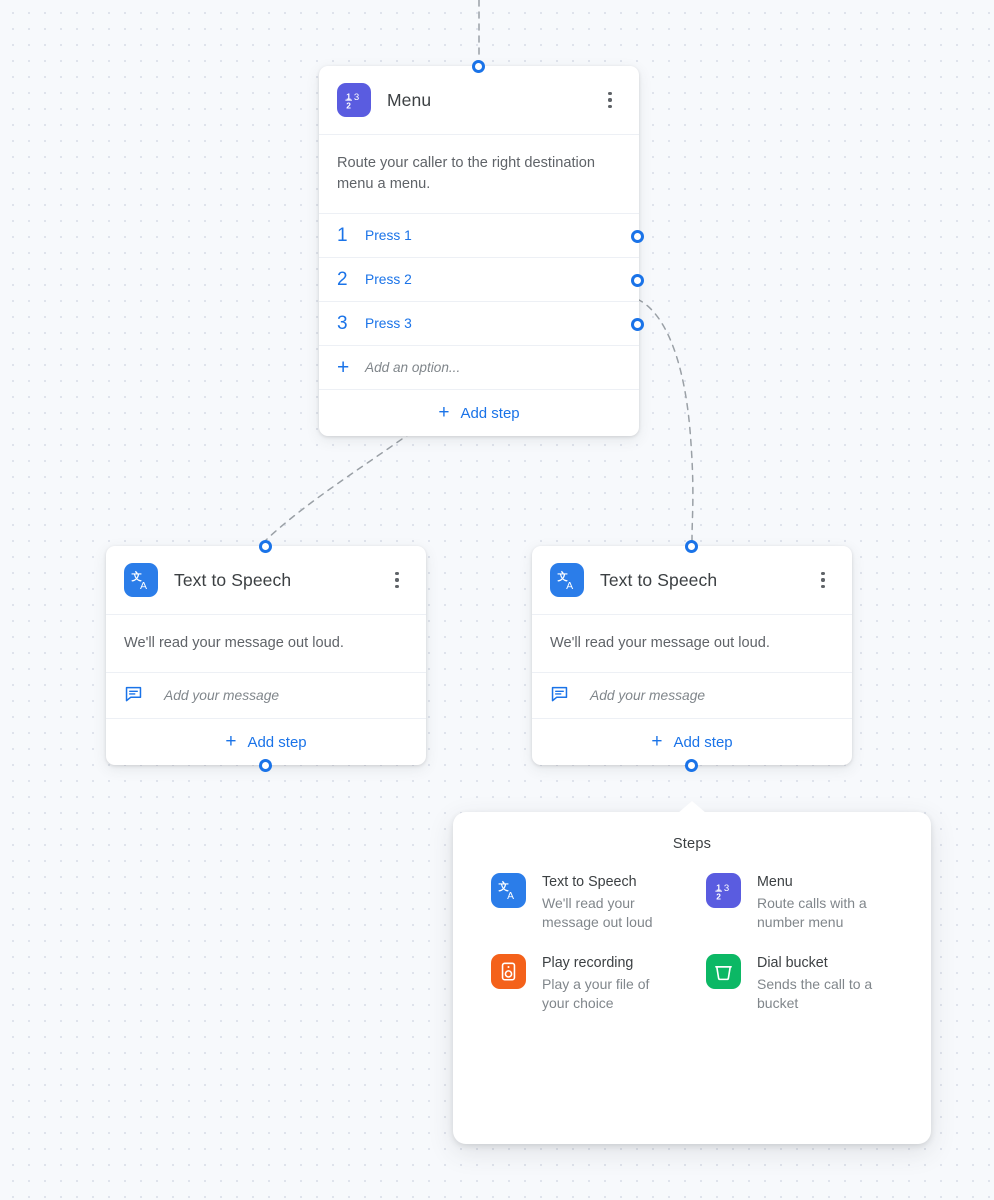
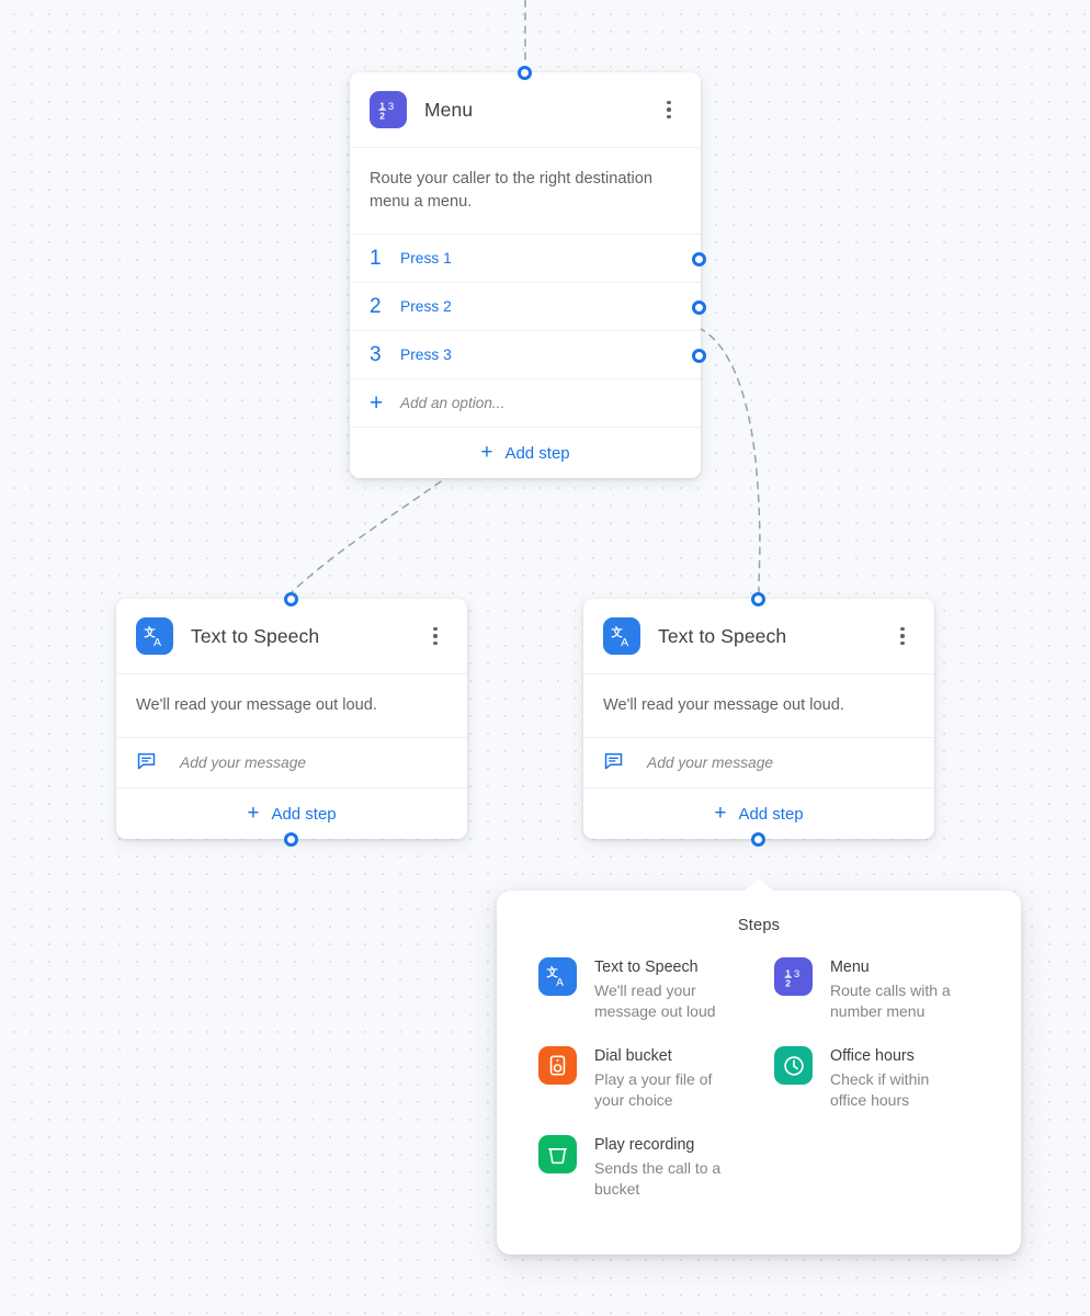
  1
  2
  3
  Menu
  Route your caller to the right destination menu a menu.
  1
  Press 1
  2
  Press 2
  3
  Press 3
  +
  Add an option...
  +
  Add step
  文
  A
  Text to Speech
  We'll read your message out loud.
  Add your message
  +
  Add step
  文
  A
  Text to Speech
  We'll read your message out loud.
  Add your message
  +
  Add step
  Steps
  文
  A
  Text to Speech
  We'll read your message out loud
  1
  2
  3
  Menu
  Route calls with a number menu
- Play recording
+ Dial bucket
  Play a your file of your choice
+ Office hours
+ Check if within office hours
- Dial bucket
+ Play recording
  Sends the call to a bucket
